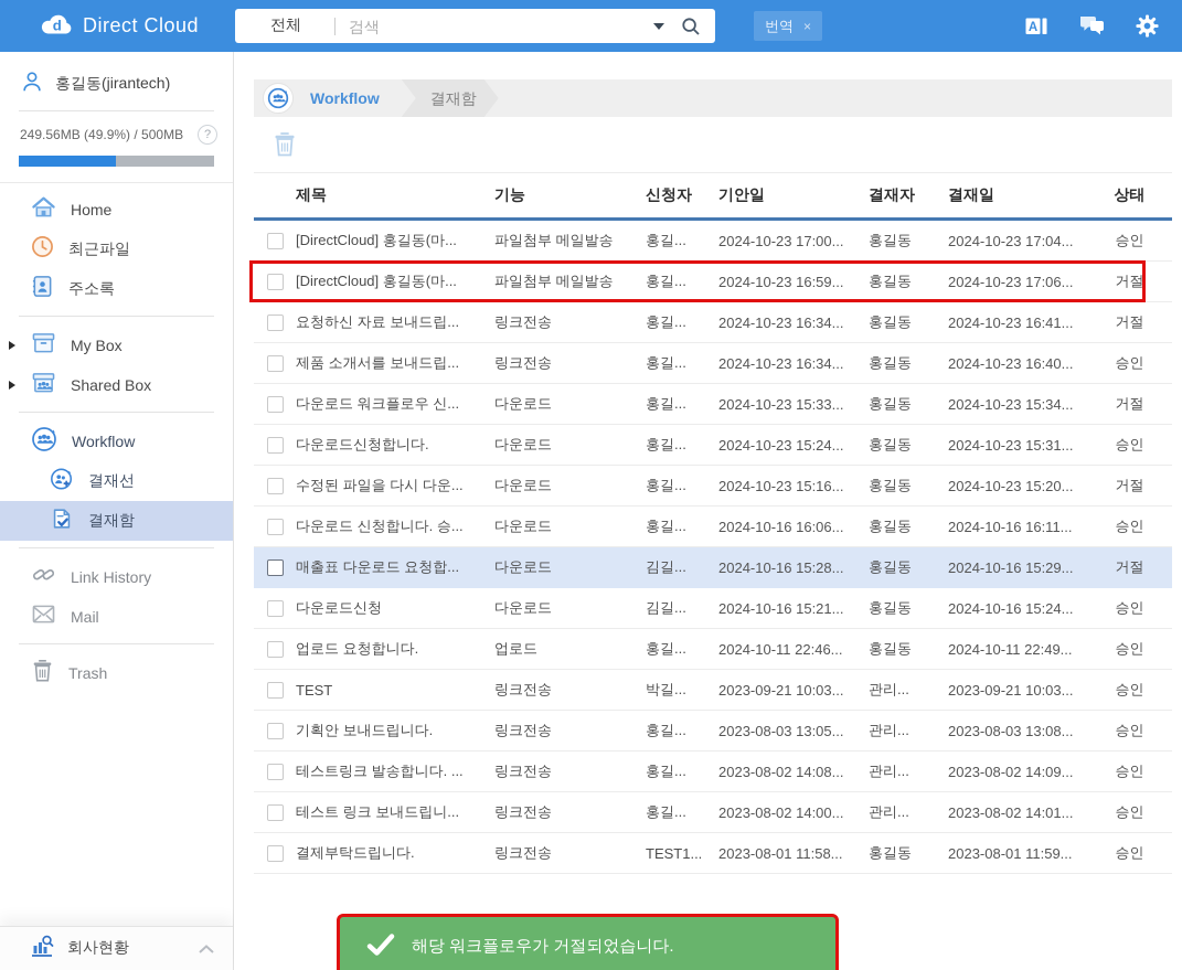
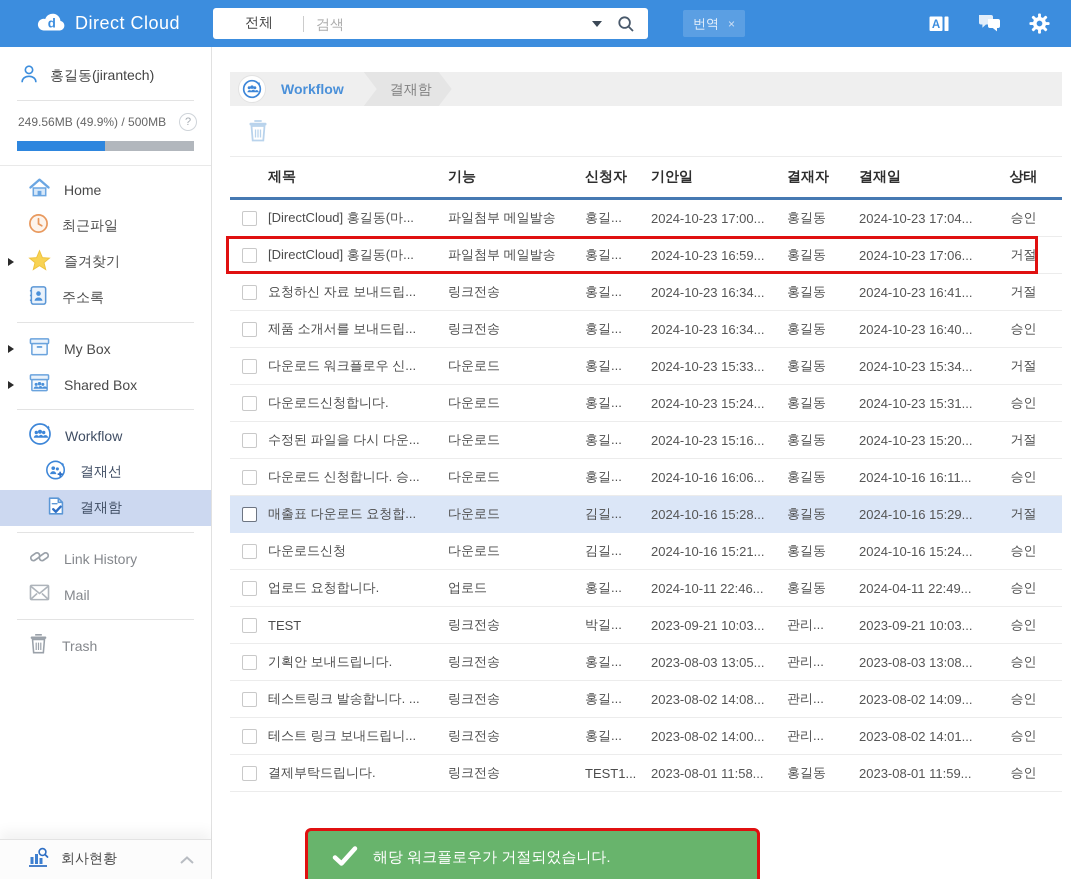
  d
  Direct Cloud
  전체
  검색
  번역
  ×
  A
  홍길동(jirantech)
  249.56MB (49.9%) / 500MB
  ?
  Home
  최근파일
+ 즐겨찾기
  주소록
  My Box
  Shared Box
  Workflow
  결재선
  결재함
  Link History
  Mail
  Trash
  회사현황
  Workflow
  결재함
  제목
  기능
  신청자
  기안일
  결재자
  결재일
  상태
  [DirectCloud] 홍길동(마...
  파일첨부 메일발송
  홍길...
  2024-10-23 17:00...
  홍길동
  2024-10-23 17:04...
  승인
  [DirectCloud] 홍길동(마...
  파일첨부 메일발송
  홍길...
  2024-10-23 16:59...
  홍길동
  2024-10-23 17:06...
  거절
  요청하신 자료 보내드립...
  링크전송
  홍길...
  2024-10-23 16:34...
  홍길동
  2024-10-23 16:41...
  거절
  제품 소개서를 보내드립...
  링크전송
  홍길...
  2024-10-23 16:34...
  홍길동
  2024-10-23 16:40...
  승인
  다운로드 워크플로우 신...
  다운로드
  홍길...
  2024-10-23 15:33...
  홍길동
  2024-10-23 15:34...
  거절
  다운로드신청합니다.
  다운로드
  홍길...
  2024-10-23 15:24...
  홍길동
  2024-10-23 15:31...
  승인
  수정된 파일을 다시 다운...
  다운로드
  홍길...
  2024-10-23 15:16...
  홍길동
  2024-10-23 15:20...
  거절
  다운로드 신청합니다. 승...
  다운로드
  홍길...
  2024-10-16 16:06...
  홍길동
  2024-10-16 16:11...
  승인
  매출표 다운로드 요청합...
  다운로드
  김길...
  2024-10-16 15:28...
  홍길동
  2024-10-16 15:29...
  거절
  다운로드신청
  다운로드
  김길...
  2024-10-16 15:21...
  홍길동
  2024-10-16 15:24...
  승인
  업로드 요청합니다.
  업로드
  홍길...
  2024-10-11 22:46...
  홍길동
- 2024-10-11 22:49...
+ 2024-04-11 22:49...
  승인
  TEST
  링크전송
  박길...
  2023-09-21 10:03...
  관리...
  2023-09-21 10:03...
  승인
  기획안 보내드립니다.
  링크전송
  홍길...
  2023-08-03 13:05...
  관리...
  2023-08-03 13:08...
  승인
  테스트링크 발송합니다. ...
  링크전송
  홍길...
  2023-08-02 14:08...
  관리...
  2023-08-02 14:09...
  승인
  테스트 링크 보내드립니...
  링크전송
  홍길...
  2023-08-02 14:00...
  관리...
  2023-08-02 14:01...
  승인
  결제부탁드립니다.
  링크전송
  TEST1...
  2023-08-01 11:58...
  홍길동
  2023-08-01 11:59...
  승인
  해당 워크플로우가 거절되었습니다.
